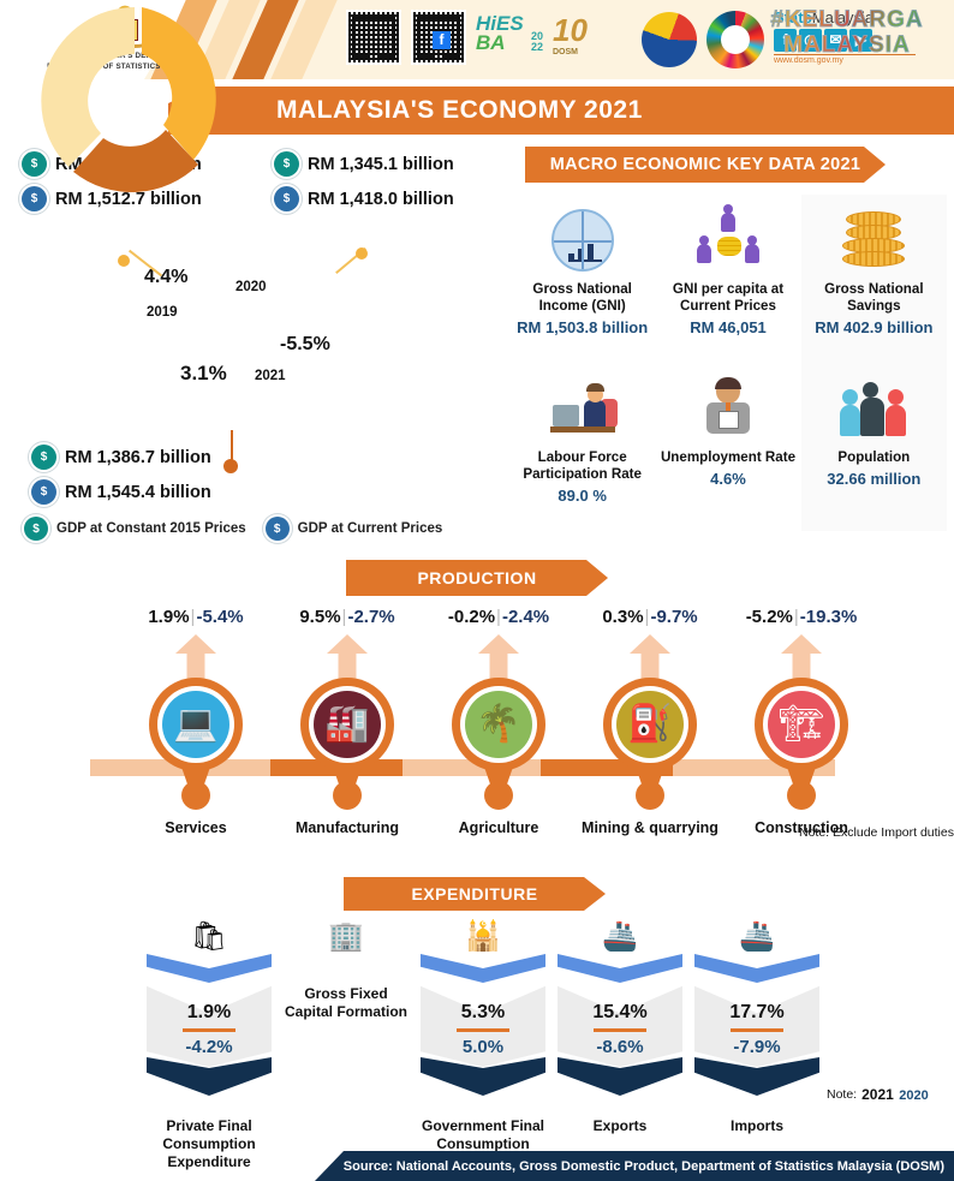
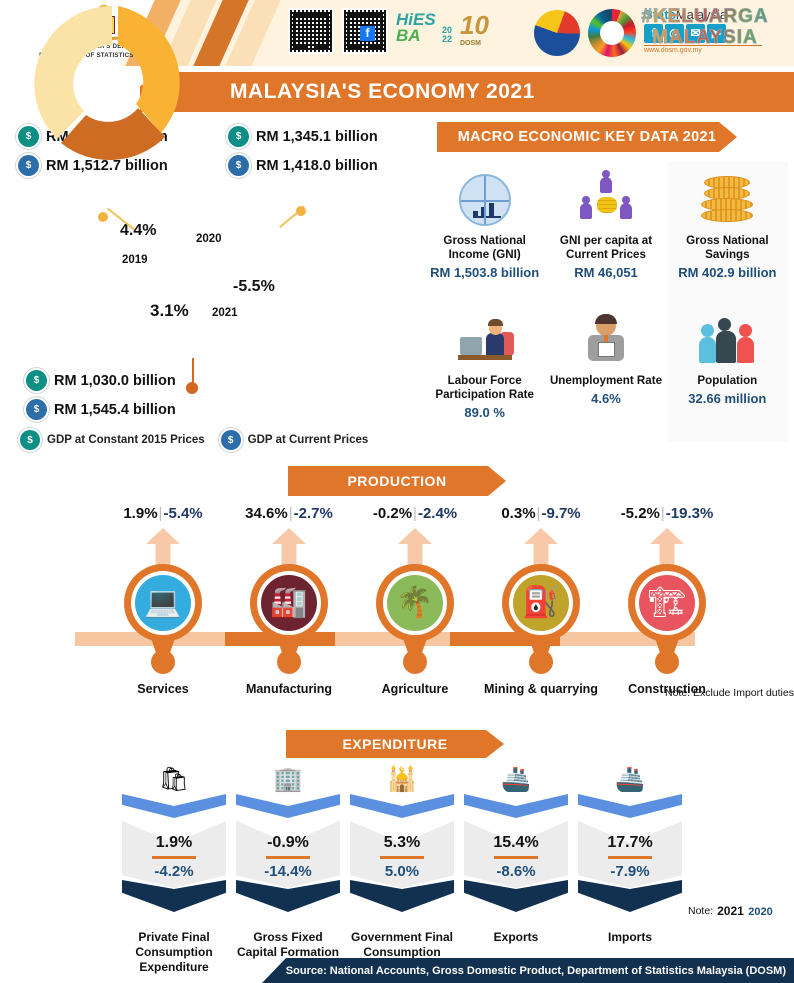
  f
  HiES
  BA
  20
  22
  10
  #KELUARGA
  MALAYSIA
  MALAYSIA'S ECONOMY 2021
  $
  $
  RM 1,345.1 billion
  $
  RM 1,512.7 billion
  $
  RM 1,418.0 billion
  4.4%
  2019
  2020
  -5.5%
  3.1%
  2021
  $
- RM 1,386.7 billion
+ RM 1,030.0 billion
  $
  RM 1,545.4 billion
  $
  GDP at Constant 2015 Prices
  $
  GDP at Current Prices
  MACRO ECONOMIC KEY DATA 2021
  Gross National Income (GNI)
  RM 1,503.8 billion
  GNI per capita at Current Prices
  RM 46,051
  Gross National Savings
  RM 402.9 billion
  Labour Force Participation Rate
  89.0 %
  Unemployment Rate
  4.6%
  Population
  32.66 million
  PRODUCTION
  1.9%|-5.4%
  💻
  Services
- 9.5%|-2.7%
+ 34.6%|-2.7%
  🏭
  Manufacturing
  -0.2%|-2.4%
  🌴
  Agriculture
  0.3%|-9.7%
  ⛽
  Mining & quarrying
  -5.2%|-19.3%
  🏗
  Construction
  Note: Exclude Import duties
  EXPENDITURE
  🛍
  1.9%
  -4.2%
  Private Final Consumption Expenditure
  🏢
+ -0.9%
+ -14.4%
  Gross Fixed Capital Formation
  🕌
  5.3%
  5.0%
  Government Final Consumption
  🚢
  15.4%
  -8.6%
  Exports
  🚢
  17.7%
  -7.9%
  Imports
  Note:
  2021 2020
  Source: National Accounts, Gross Domestic Product, Department of Statistics Malaysia (DOSM)
